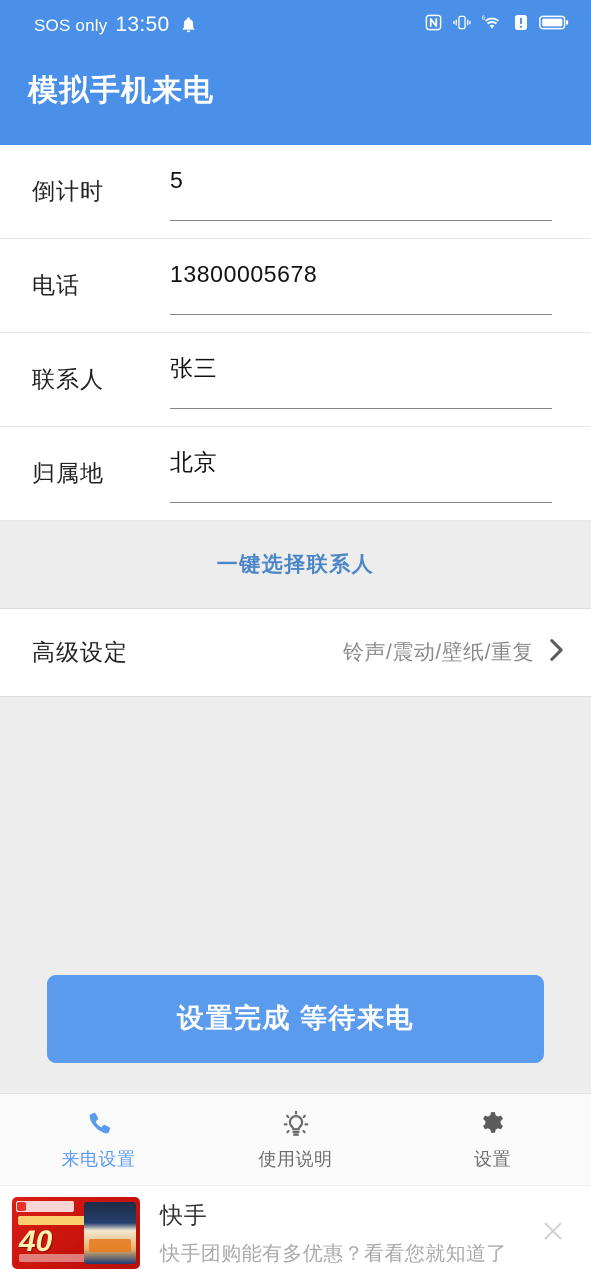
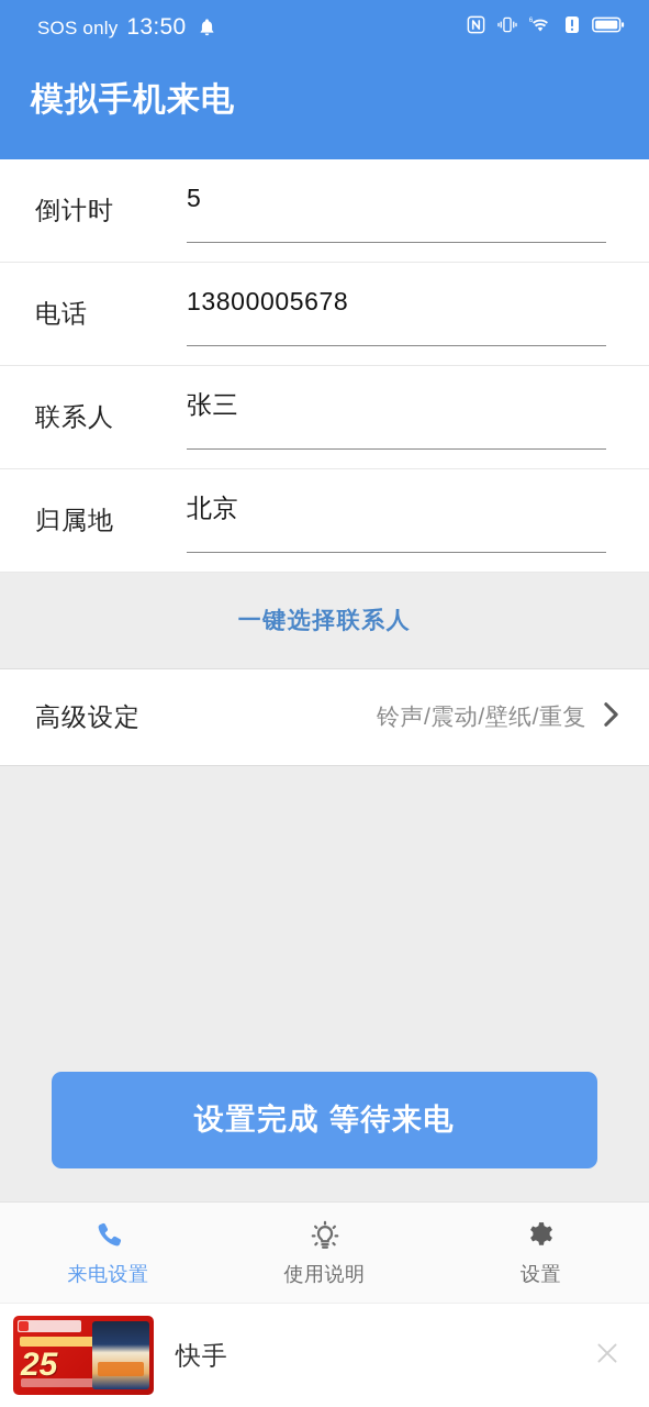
  SOS only
  13:50
  模拟手机来电
  倒计时
  5
  电话
  13800005678
  联系人
  张三
  归属地
  北京
  一键选择联系人
  高级设定
  铃声/震动/壁纸/重复
  设置完成 等待来电
  来电设置
  使用说明
  设置
- 40
+ 25
  快手
- 快手团购能有多优惠？看看您就知道了
